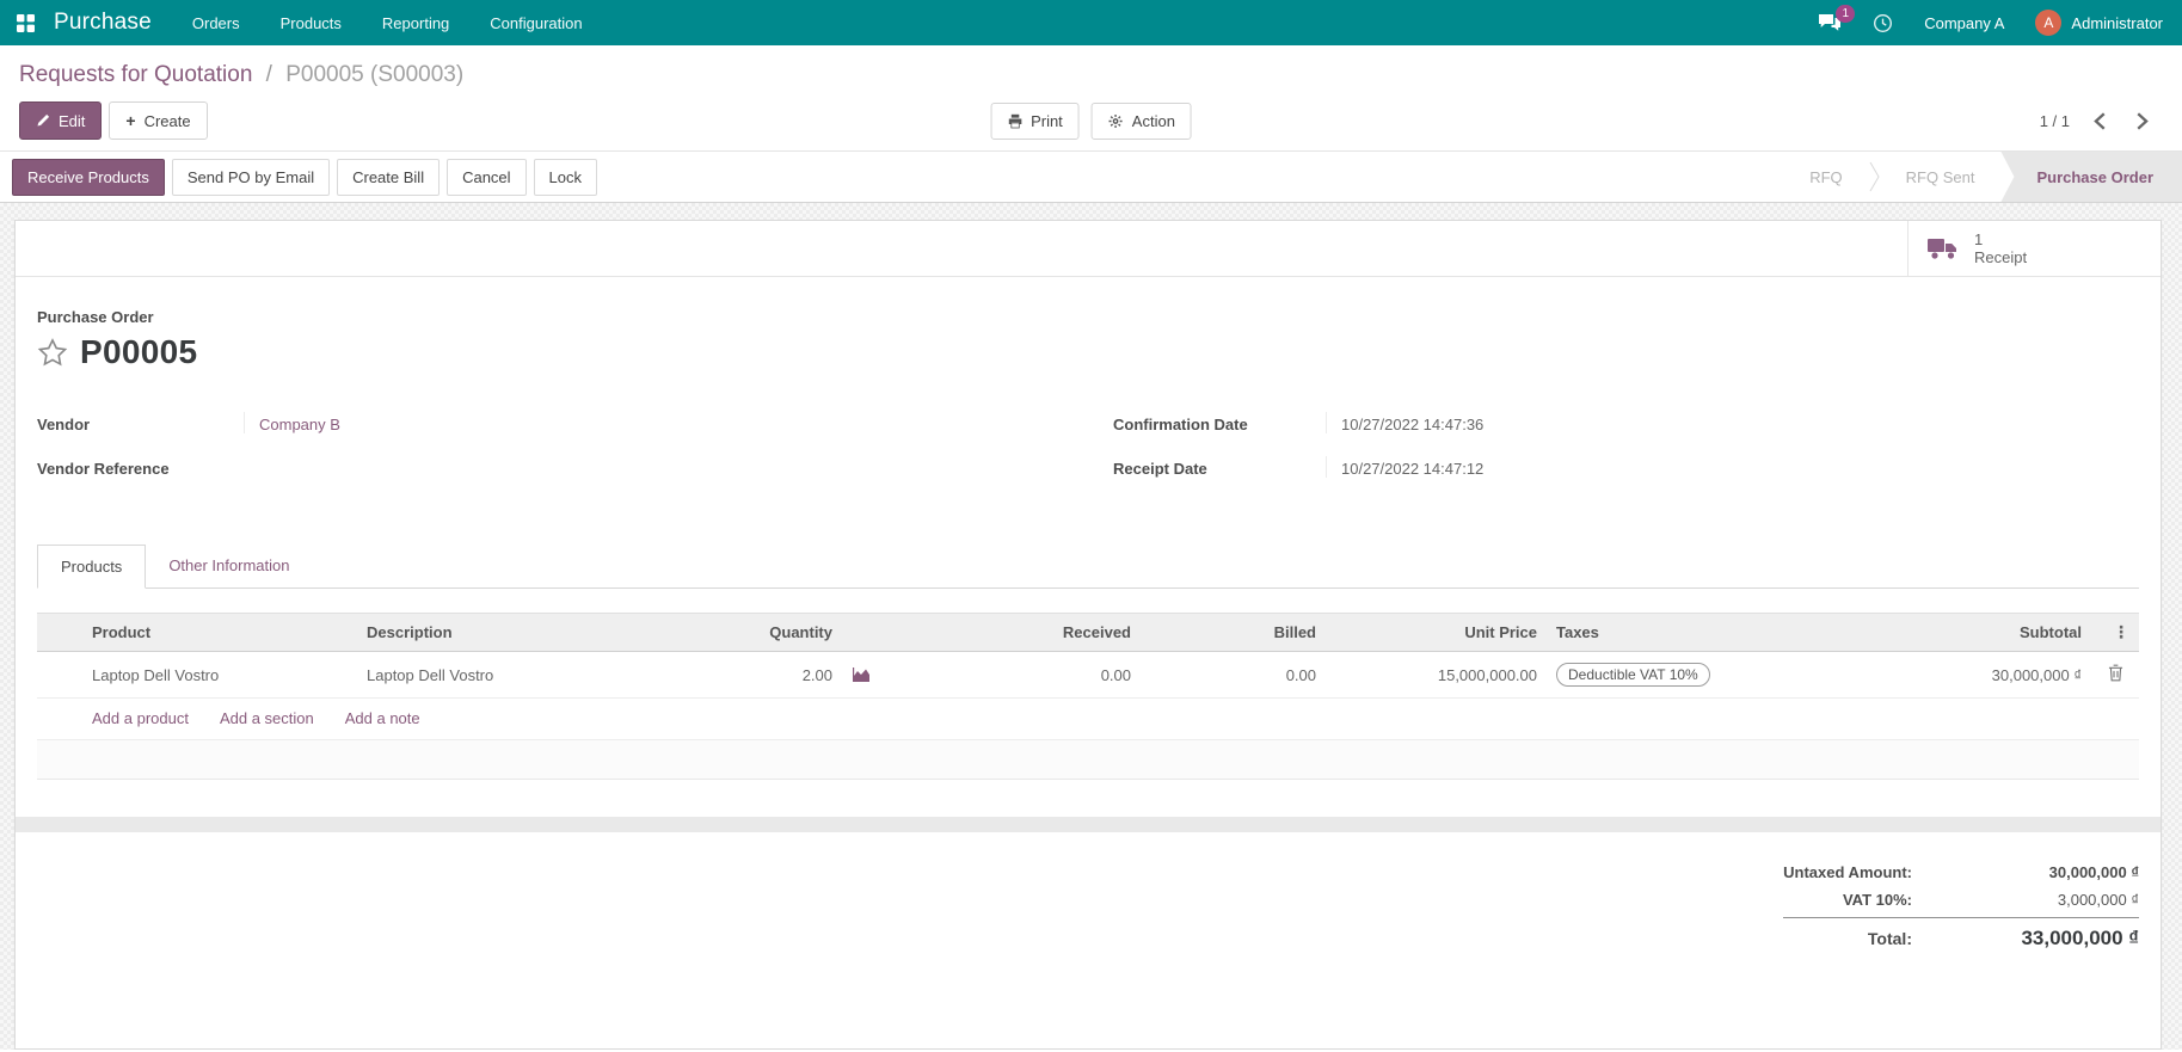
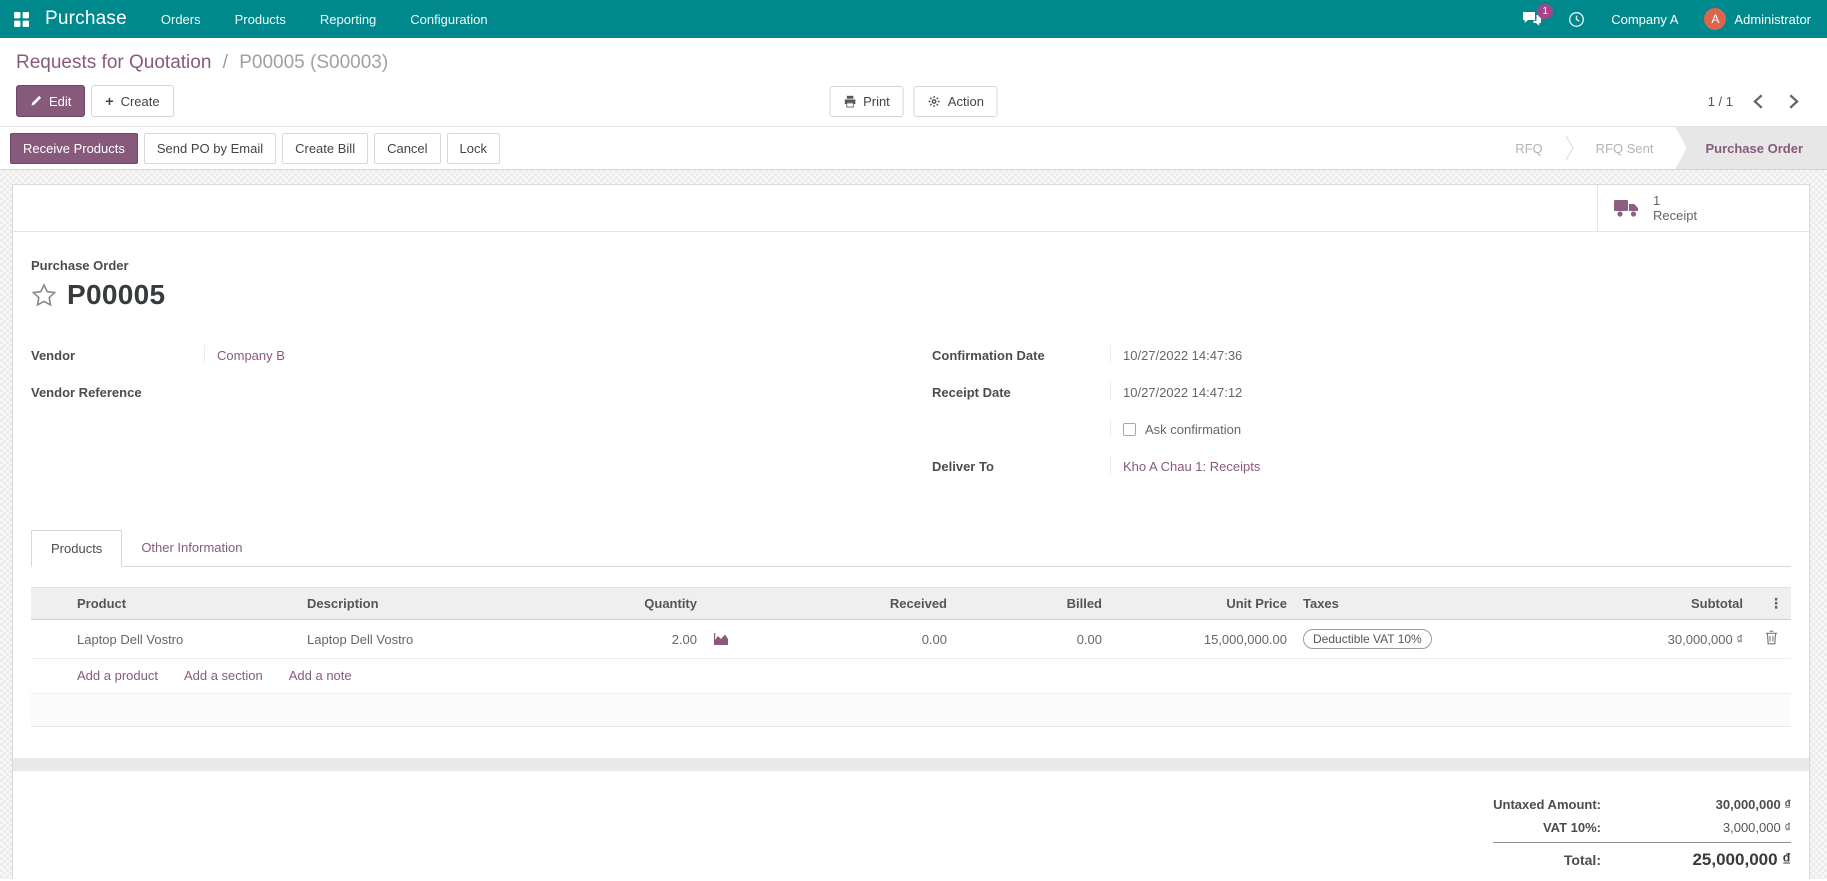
  Purchase
  Orders
  Products
  Reporting
  Configuration
  1
  Company A
  A
  Administrator
  Requests for Quotation / P00005 (S00003)
  Edit
  +
  Create
  Print
  Action
  1 / 1
  Receive Products
  Send PO by Email
  Create Bill
  Cancel
  Lock
  RFQ
  RFQ Sent
  Purchase Order
  1
  Receipt
  Purchase Order
  P00005
  Vendor
  Company B
  Vendor Reference
  Confirmation Date
  10/27/2022 14:47:36
  Receipt Date
  10/27/2022 14:47:12
+ Ask confirmation
+ Deliver To
+ Kho A Chau 1: Receipts
  Products
  Other Information
  	Product	Description	Quantity		Received	Billed	Unit Price	Taxes	Subtotal	⋮
  	Laptop Dell Vostro	Laptop Dell Vostro	2.00		0.00	0.00	15,000,000.00	Deductible VAT 10%	30,000,000 ₫
  Add a product
  Add a section
  Add a note
  Untaxed Amount:
  30,000,000 ₫
  VAT 10%:
  3,000,000 ₫
  Total:
- 33,000,000 ₫
+ 25,000,000 ₫
